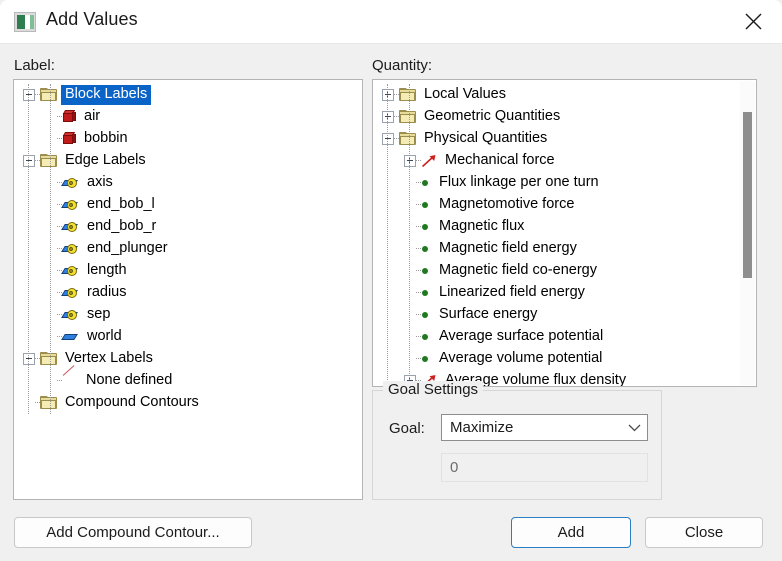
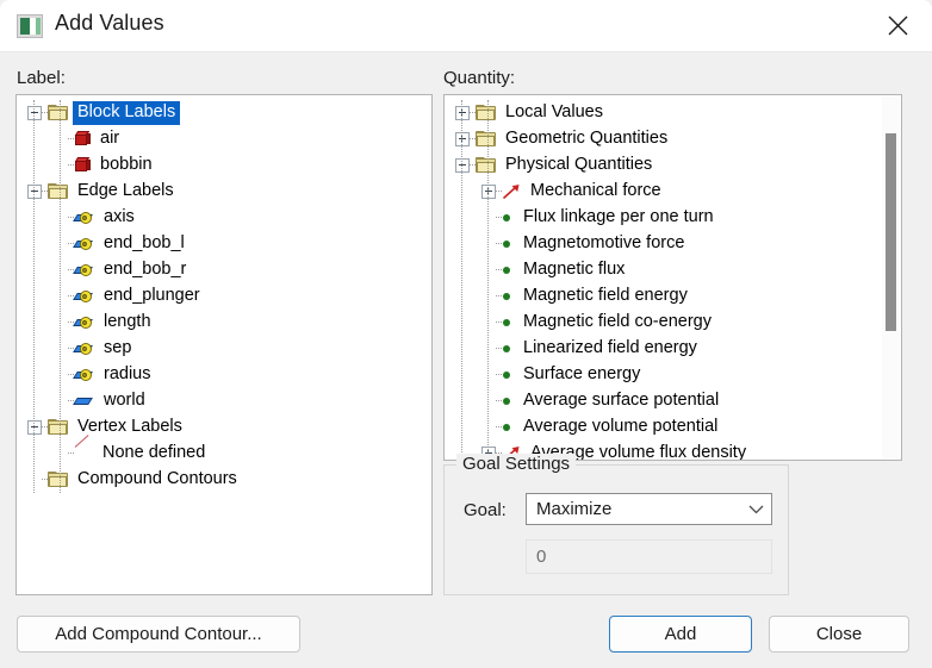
  Add Values
  Label:
  Quantity:
  Block Labels
  air
  bobbin
  Edge Labels
  o
  axis
  o
  end_bob_l
  o
  end_bob_r
  o
  end_plunger
  o
  length
  o
- radius
+ sep
  o
- sep
+ radius
  world
  Vertex Labels
  None defined
  Compound Contours
  Local Values
  Geometric Quantities
  Physical Quantities
  Mechanical force
  Flux linkage per one turn
  Magnetomotive force
  Magnetic flux
  Magnetic field energy
  Magnetic field co-energy
  Linearized field energy
  Surface energy
  Average surface potential
  Average volume potential
  Average volume flux density
  Goal Settings
  Goal:
  Maximize
  0
  Add Compound Contour...
  Add
  Close
